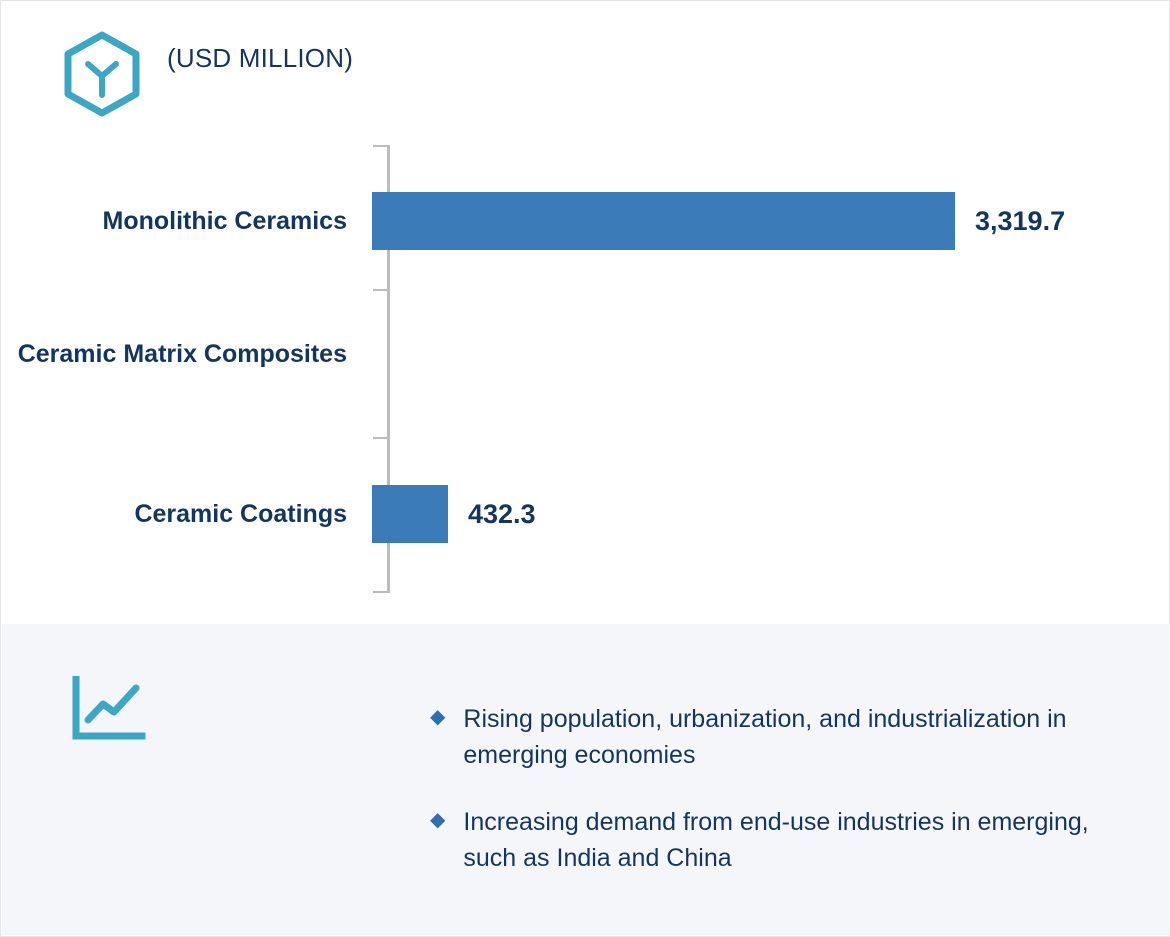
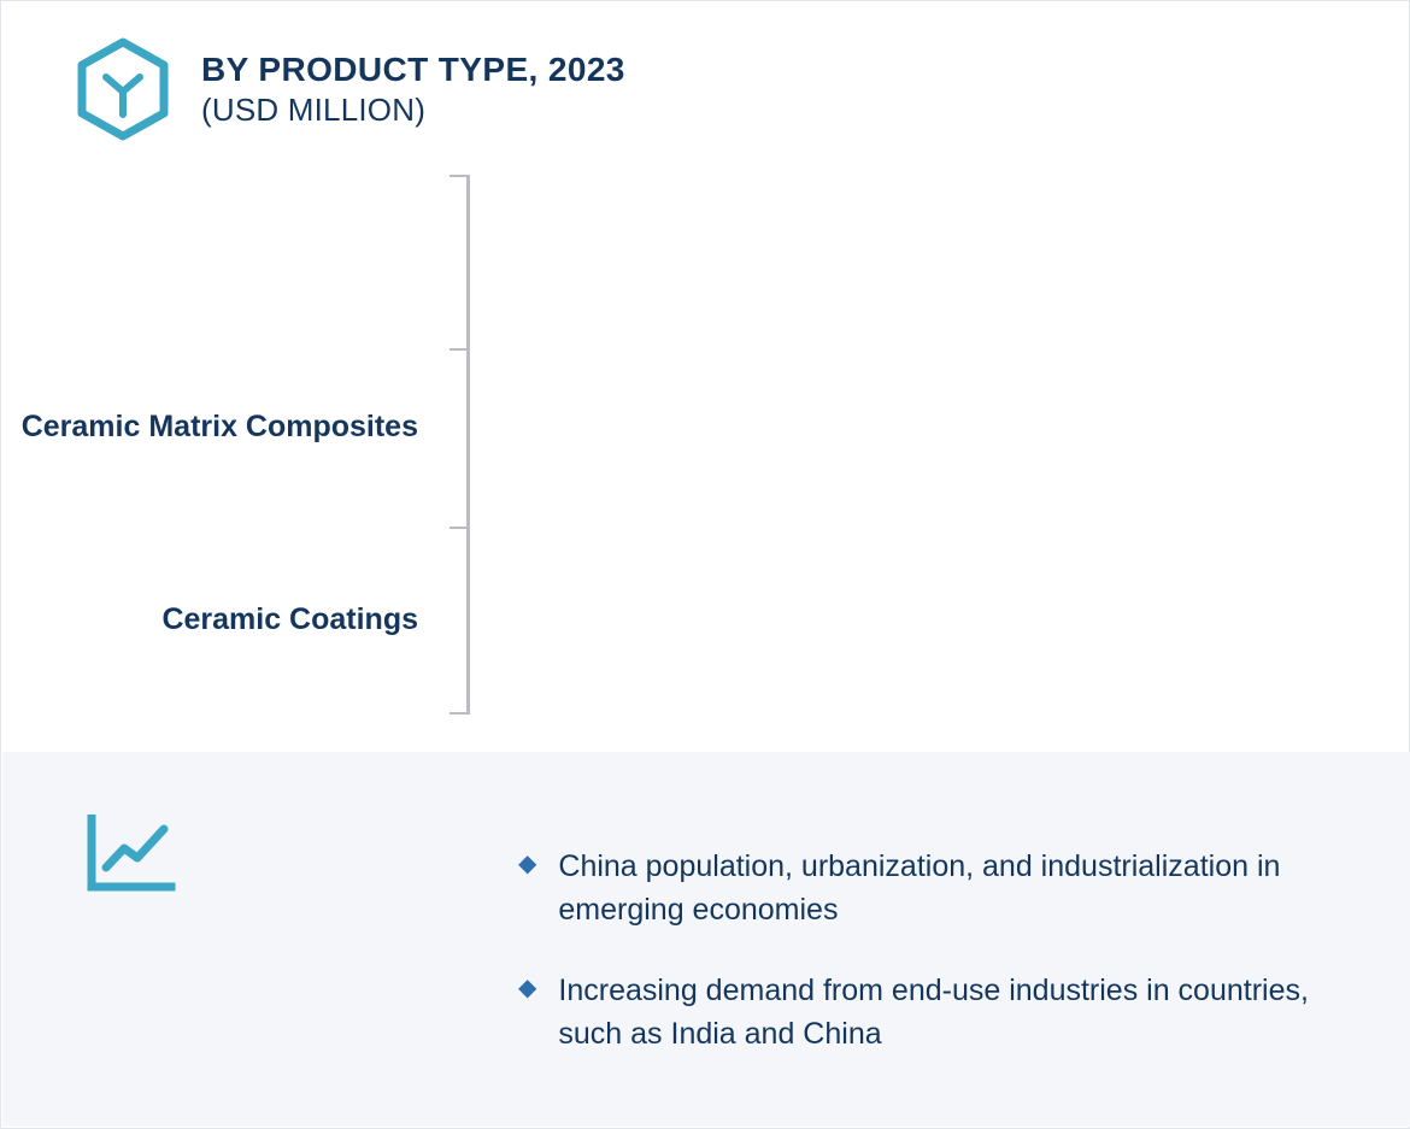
+ BY PRODUCT TYPE, 2023
  (USD MILLION)
- Monolithic Ceramics
- 3,319.7
  Ceramic Matrix Composites
  Ceramic Coatings
- 432.3
  ◆
- Rising population, urbanization, and industrialization in emerging economies
+ China population, urbanization, and industrialization in emerging economies
  ◆
- Increasing demand from end-use industries in emerging, such as India and China
+ Increasing demand from end-use industries in countries, such as India and China
